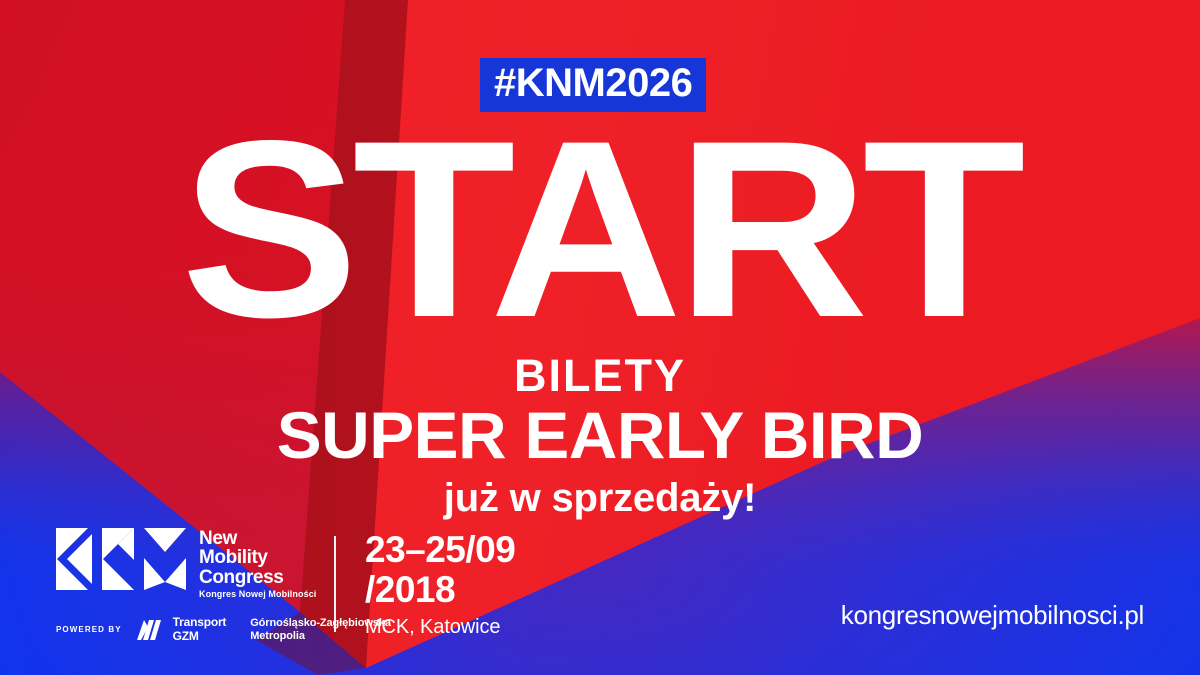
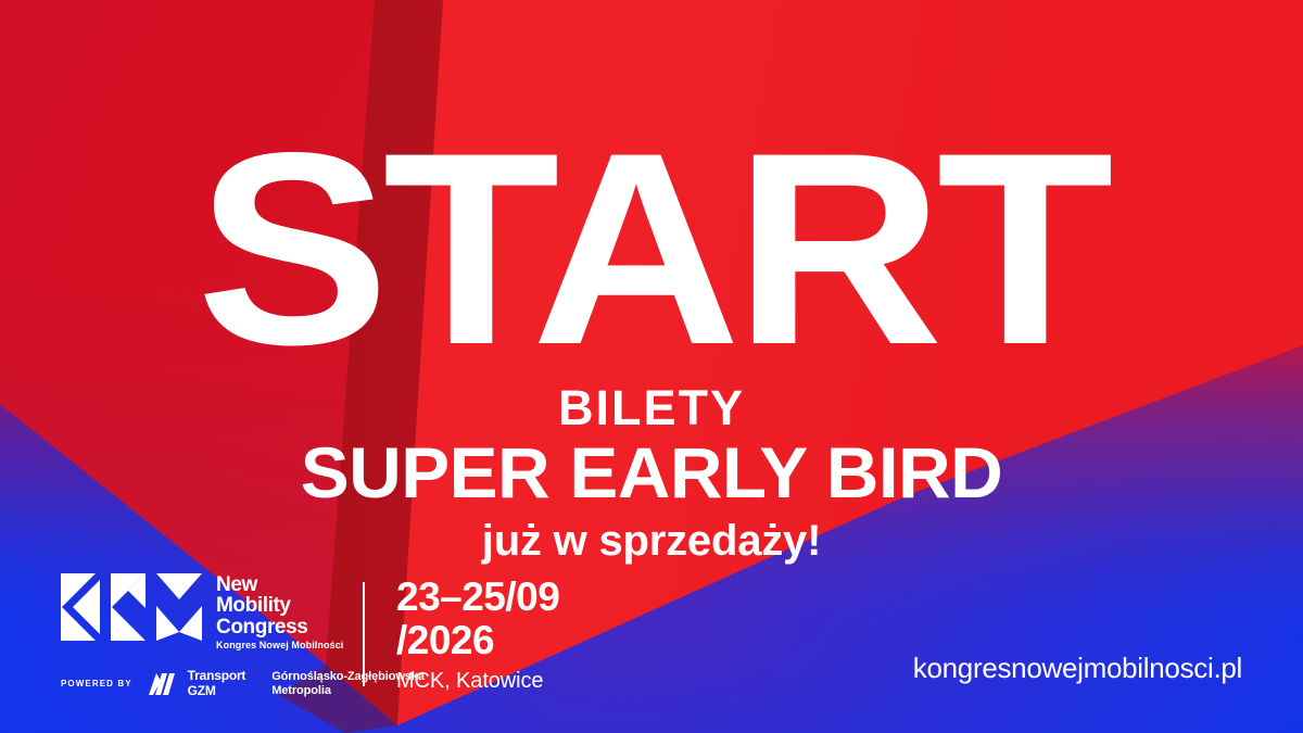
- #KNM2026
  START
  BILETY
  SUPER EARLY BIRD
  już w sprzedaży!
  New
  Mobility
  Congress
  Kongres Nowej Mobilności
  POWERED BY
  Transport
  GZM
  Górnośląsko-Załębiowska
  Metropolia
  23–25/09
- /2018
+ /2026
  MCK, Katowice
  kongresnowejmobilnosci.pl
